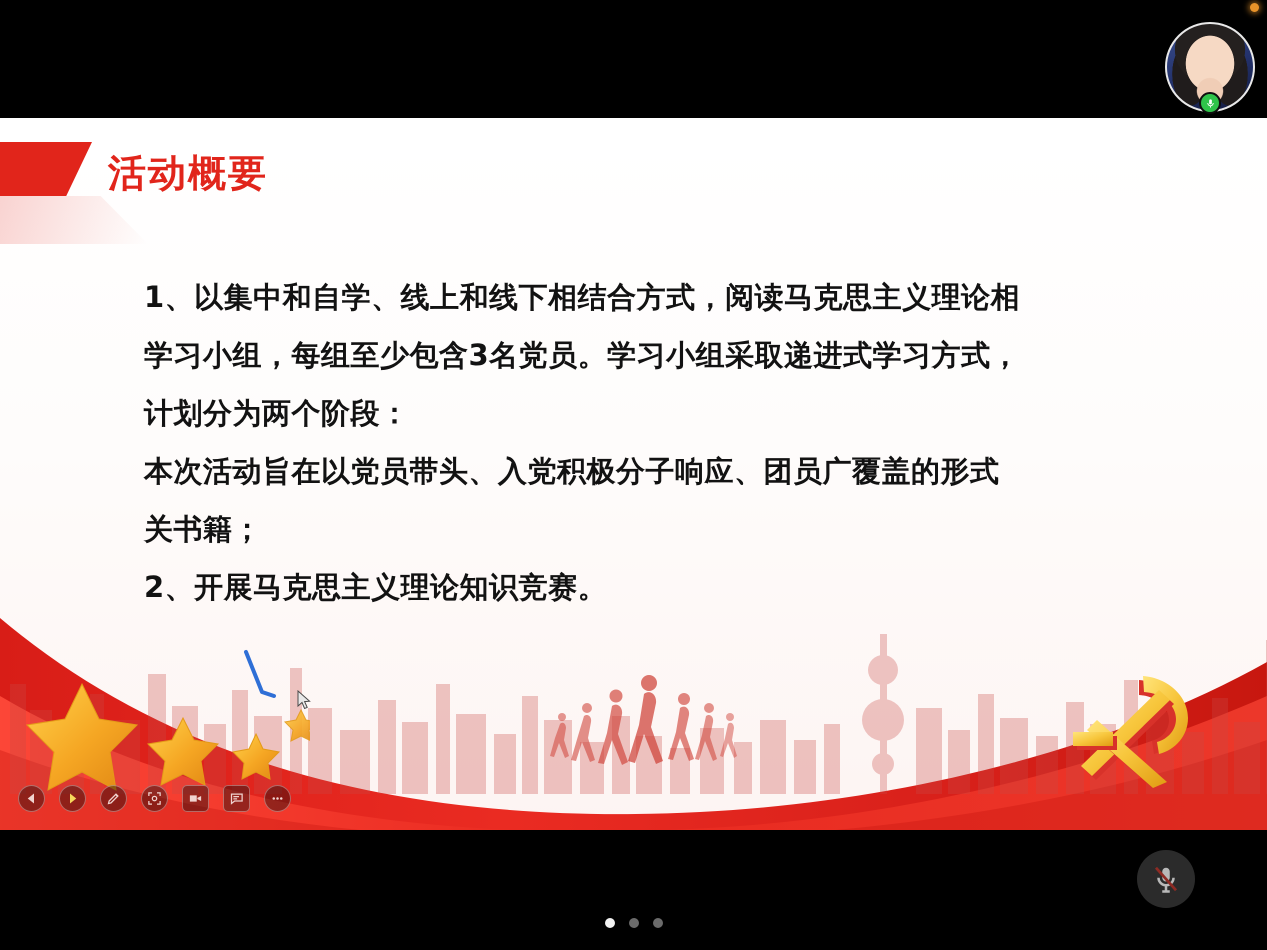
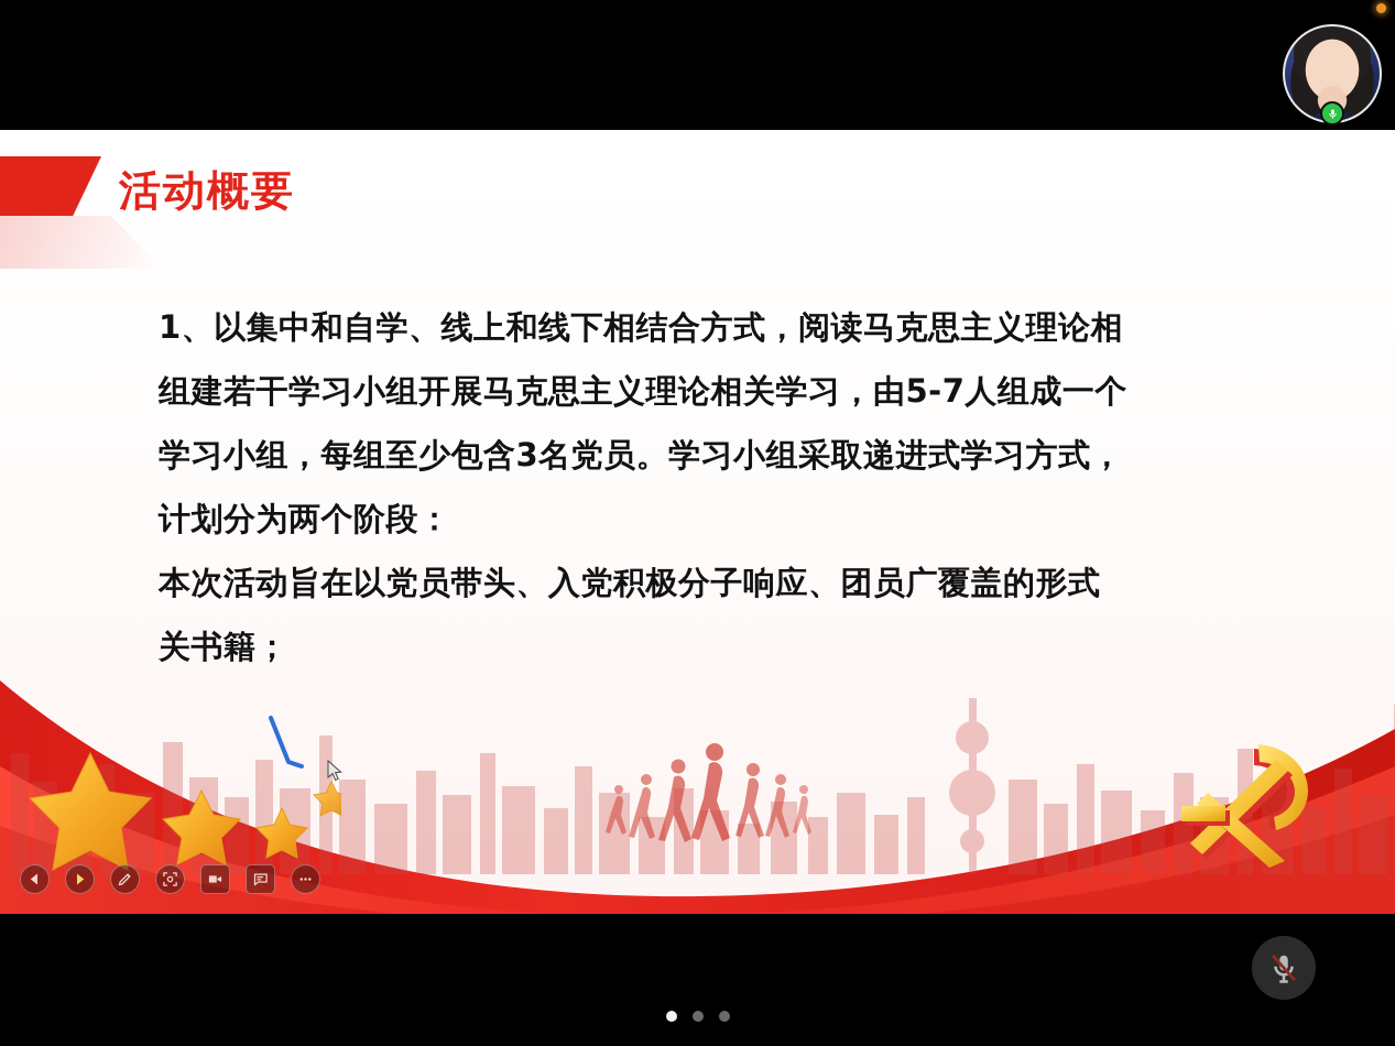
  活动概要
  1、以集中和自学、线上和线下相结合方式，阅读马克思主义理论相
+ 组建若干学习小组开展马克思主义理论相关学习，由5-7人组成一个
  学习小组，每组至少包含3名党员。学习小组采取递进式学习方式，
  计划分为两个阶段：
  本次活动旨在以党员带头、入党积极分子响应、团员广覆盖的形式
  关书籍；
- 2、开展马克思主义理论知识竞赛。
